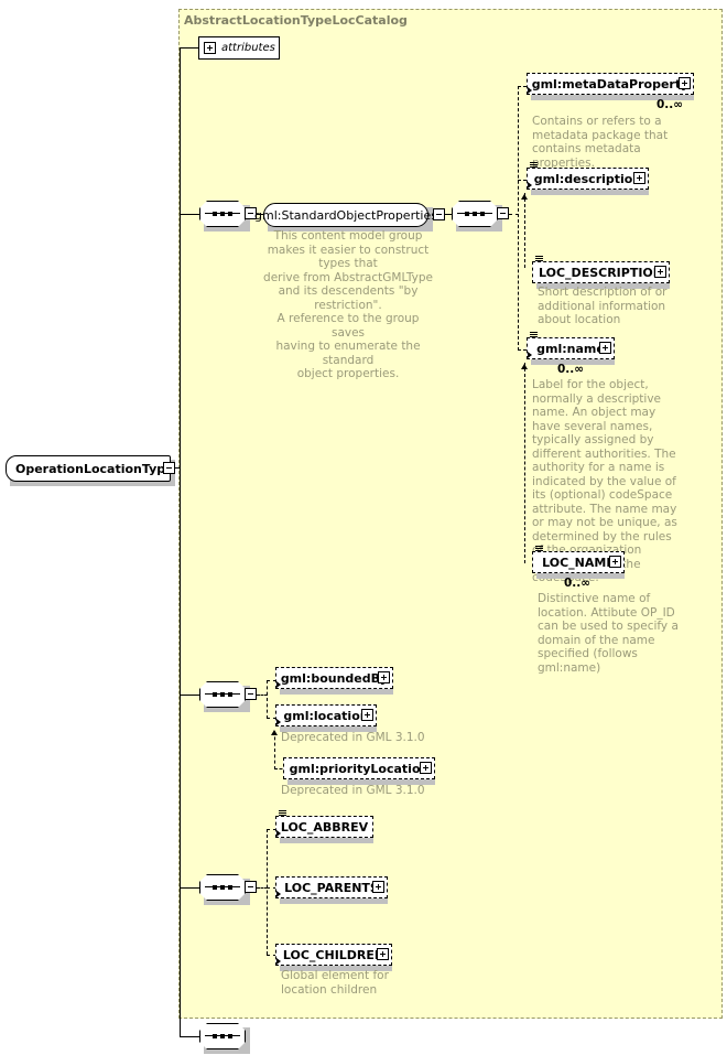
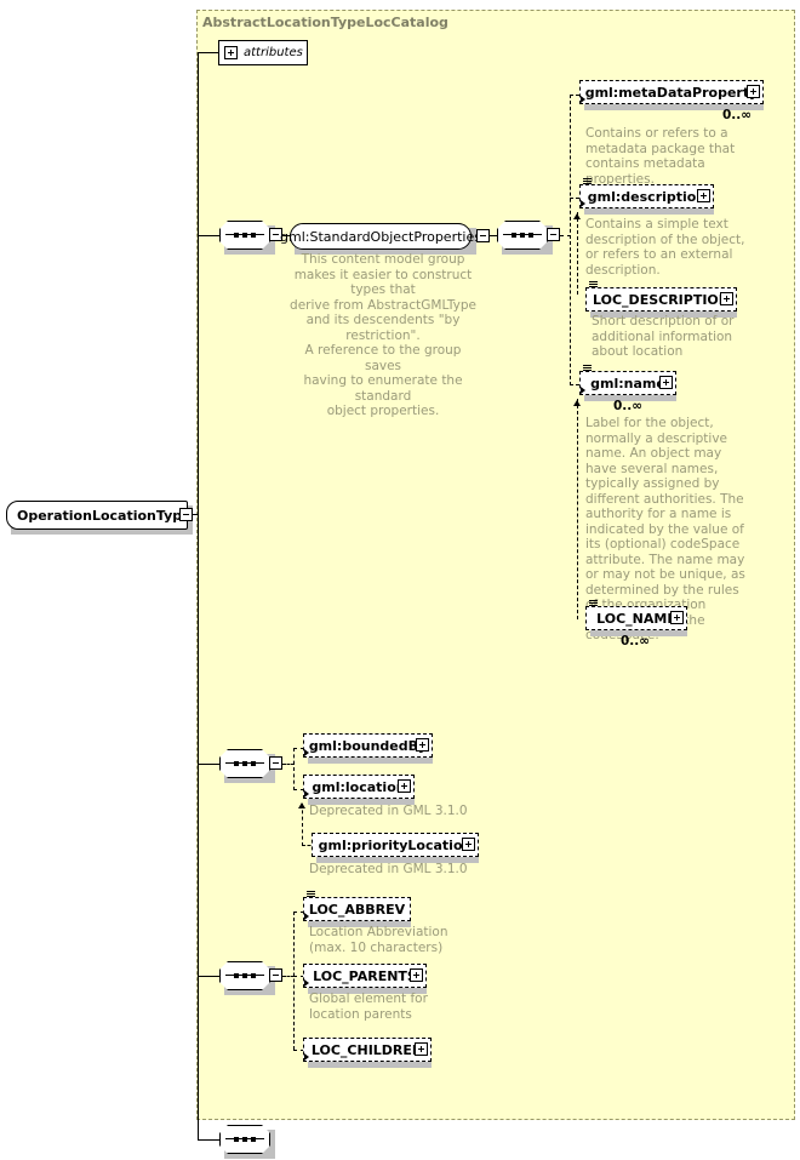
  AbstractLocationTypeLocCatalog
  OperationLocationTyp
  attributes
  gml:StandardObjectPropertie
  This content model group makes it easier to construct types that
  derive from AbstractGMLType
  and its descendents "by restriction".
  A reference to the group saves
  having to enumerate the standard
  object properties.
  gml:metaDataProper
  0..∞
  Contains or refers to a metadata package that contains metadata roperties.
  gml:descriptio
+ Contains a simple text description of the object, or refers to an external description.
  LOC_DESCRIPTIO
  Short description of or additional information about location
  gml:nam
  0..∞
  Label for the object, normally a descriptive name. An object may have several names, typically assigned by different authorities. The authority for a name is indicated by the value of its (optional) codeSpace attribute. The name may or may not be unique, as determined by the rules the organization he c
  LOC_NAM
  0..∞
- Distinctive name of location. Attibute OP_ID can be used to specify a domain of the name specified (follows gml:name)
  gml:boundedB
  gml:locatio
  Deprecated in GML 3.1.0
  gml:priorityLocatio
  Deprecated in GML 3.1.0
  LOC_ABBREV
+ Location Abbreviation (max. 10 characters)
  LOC_PARENT
+ Global element for location parents
  LOC_CHILDRE
- Global element for location children
